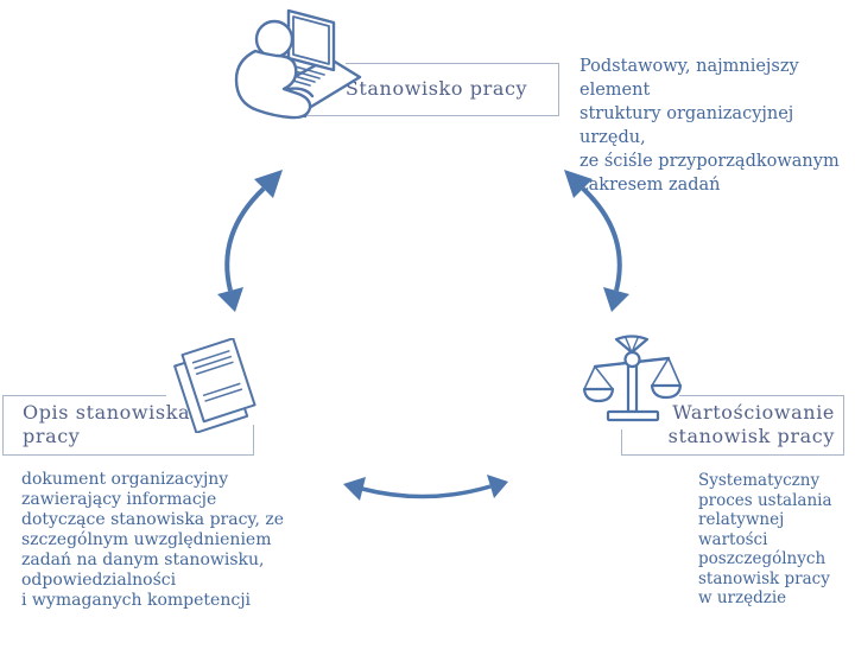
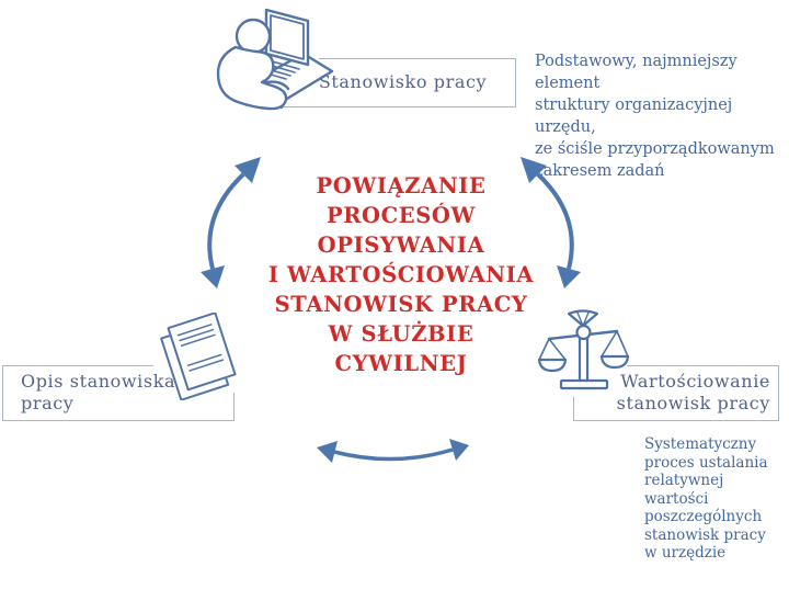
+ POWIĄZANIE
+ PROCESÓW
+ OPISYWANIA
+ I WARTOŚCIOWANIA
+ STANOWISK PRACY
+ W SŁUŻBIE
+ CYWILNEJ
  Stanowisko pracy
  Podstawowy, najmniejszy element
  struktury organizacyjnej urzędu,
  ze ściśle przyporządkowanym
  akresem zadań
  Opis stanowiska
  pracy
- dokument organizacyjny
- zawierający informacje
- dotyczące stanowiska pracy, ze
- szczególnym uwzględnieniem
- zadań na danym stanowisku,
- odpowiedzialności
- i wymaganych kompetencji
  Wartościowanie
  stanowisk pracy
  Systematyczny
  proces ustalania
  relatywnej wartości
  poszczególnych
  stanowisk pracy
  w urzędzie
